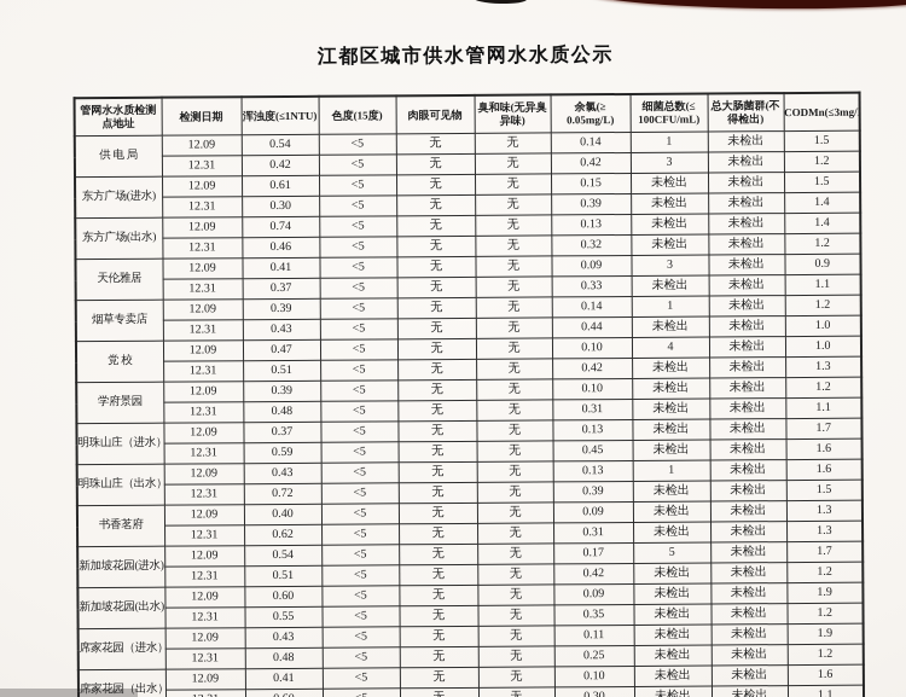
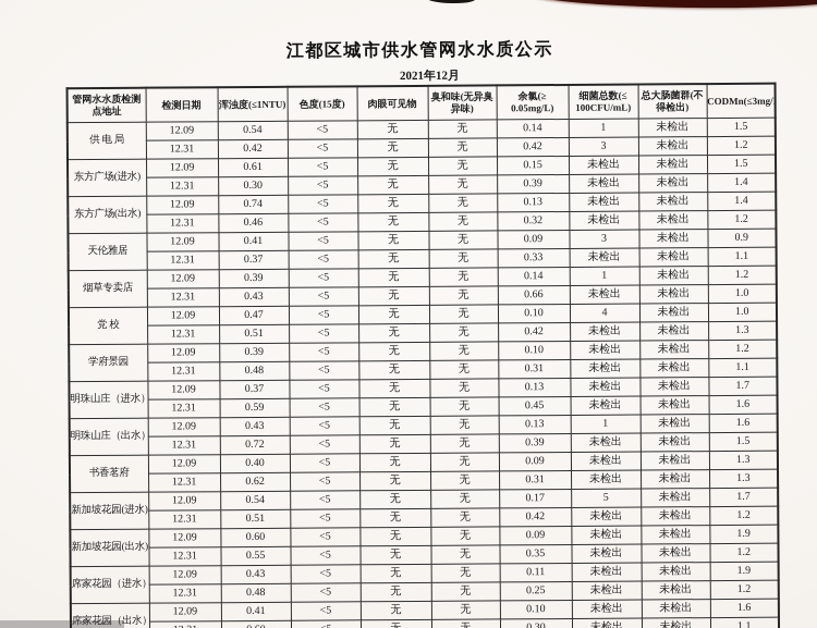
  江都区城市供水管网水水质公示
+ 2021年12月
  管网水水质检测 点地址	检测日期	浑浊度(≤1NTU)	色度(15度)	肉眼可见物	臭和味(无异臭 异味)	余氯(≥ 0.05mg/L)	细菌总数(≤ 100CFU/mL)	总大肠菌群(不 得检出)	CODMn(≤3mg/
  供 电 局	12.09	0.54	<5	无	无	0.14	1	未检出	1.5
  12.31	0.42	<5	无	无	0.42	3	未检出	1.2
  东方广场(进水)	12.09	0.61	<5	无	无	0.15	未检出	未检出	1.5
  12.31	0.30	<5	无	无	0.39	未检出	未检出	1.4
  东方广场(出水)	12.09	0.74	<5	无	无	0.13	未检出	未检出	1.4
  12.31	0.46	<5	无	无	0.32	未检出	未检出	1.2
  天伦雅居	12.09	0.41	<5	无	无	0.09	3	未检出	0.9
  12.31	0.37	<5	无	无	0.33	未检出	未检出	1.1
  烟草专卖店	12.09	0.39	<5	无	无	0.14	1	未检出	1.2
- 12.31	0.43	<5	无	无	0.44	未检出	未检出	1.0
+ 12.31	0.43	<5	无	无	0.66	未检出	未检出	1.0
  党 校	12.09	0.47	<5	无	无	0.10	4	未检出	1.0
  12.31	0.51	<5	无	无	0.42	未检出	未检出	1.3
  学府景园	12.09	0.39	<5	无	无	0.10	未检出	未检出	1.2
  12.31	0.48	<5	无	无	0.31	未检出	未检出	1.1
  明珠山庄（进水）	12.09	0.37	<5	无	无	0.13	未检出	未检出	1.7
  12.31	0.59	<5	无	无	0.45	未检出	未检出	1.6
  明珠山庄（出水）	12.09	0.43	<5	无	无	0.13	1	未检出	1.6
  12.31	0.72	<5	无	无	0.39	未检出	未检出	1.5
  书香茗府	12.09	0.40	<5	无	无	0.09	未检出	未检出	1.3
  12.31	0.62	<5	无	无	0.31	未检出	未检出	1.3
  新加坡花园(进水)	12.09	0.54	<5	无	无	0.17	5	未检出	1.7
  12.31	0.51	<5	无	无	0.42	未检出	未检出	1.2
  新加坡花园(出水)	12.09	0.60	<5	无	无	0.09	未检出	未检出	1.9
  12.31	0.55	<5	无	无	0.35	未检出	未检出	1.2
  席家花园（进水）	12.09	0.43	<5	无	无	0.11	未检出	未检出	1.9
  12.31	0.48	<5	无	无	0.25	未检出	未检出	1.2
  席家花园（出水）	12.09	0.41	<5	无	无	0.10	未检出	未检出	1.6
